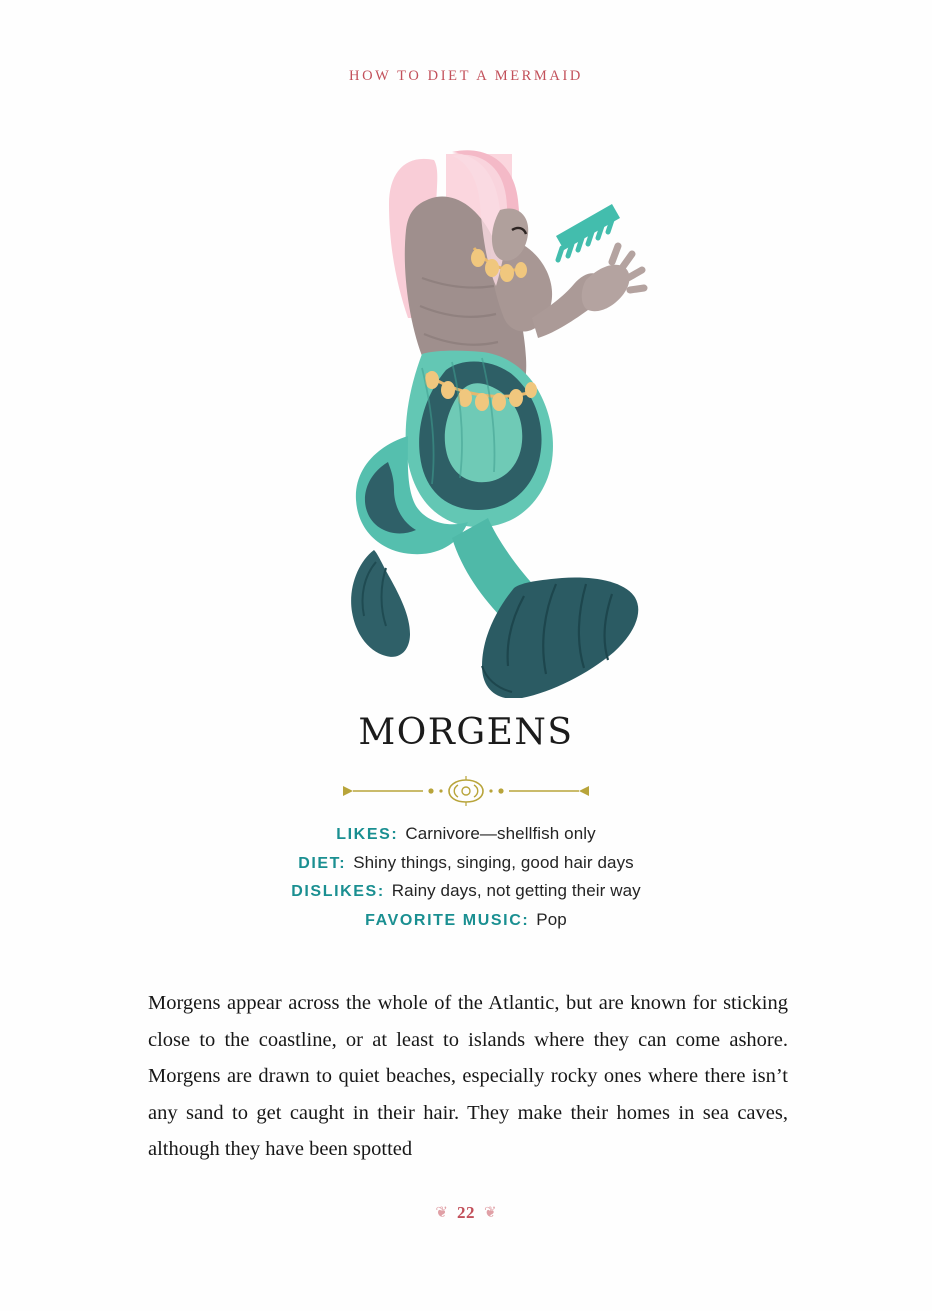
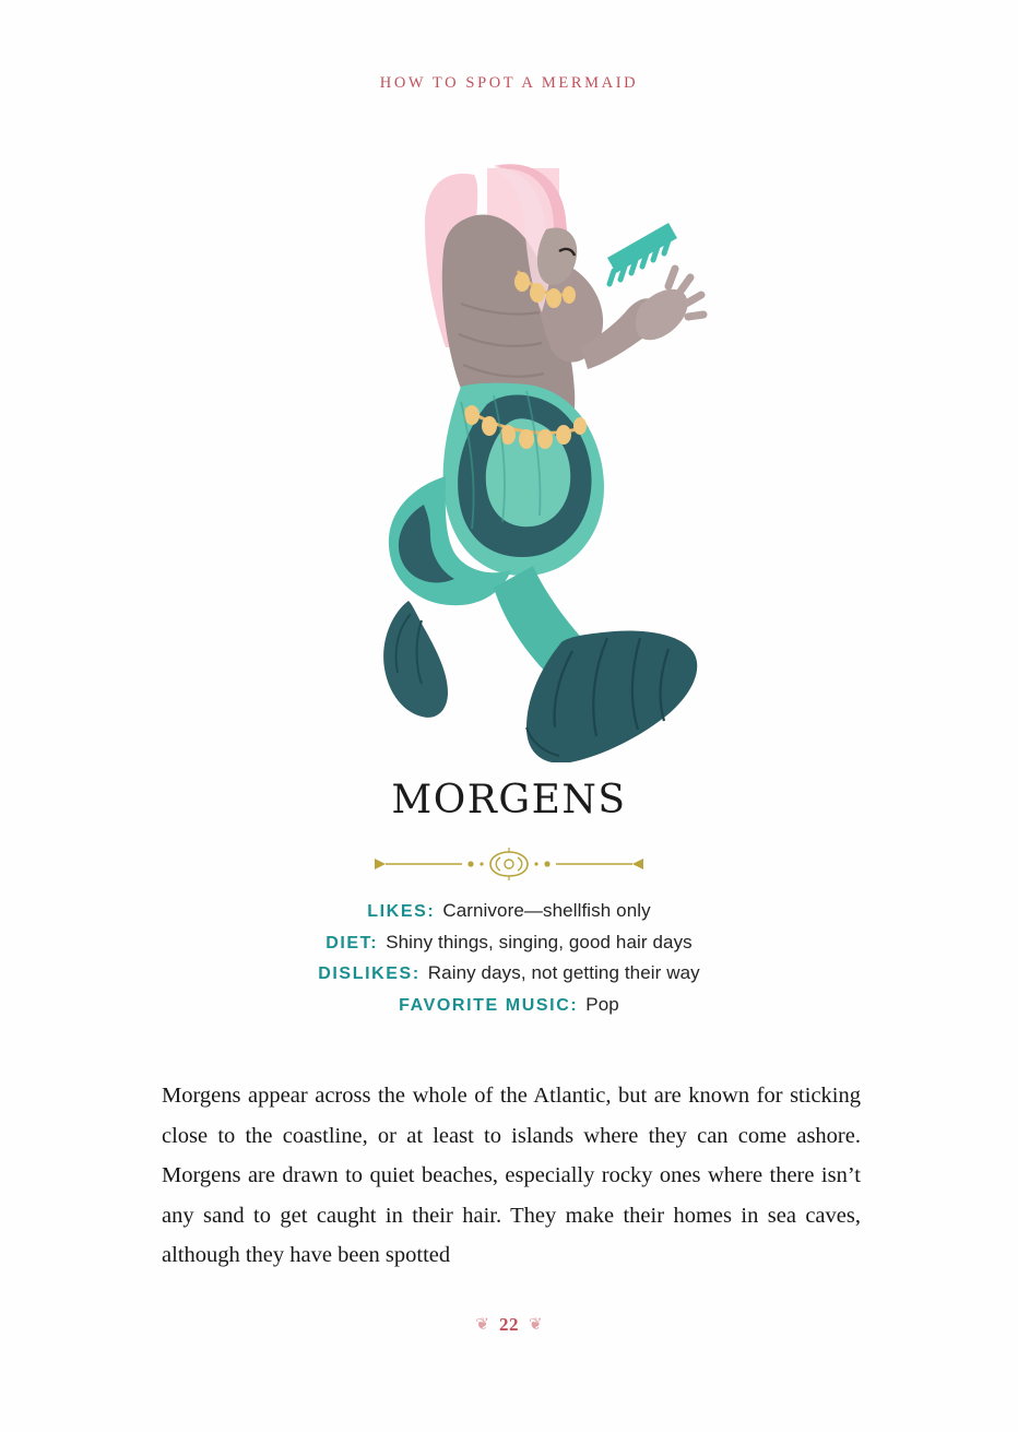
- HOW TO DIET A MERMAID
+ HOW TO SPOT A MERMAID
  MORGENS
  LIKES:
  Carnivore—shellfish only
  DIET:
  Shiny things, singing, good hair days
  DISLIKES:
  Rainy days, not getting their way
  FAVORITE MUSIC:
  Pop
  Morgens appear across the whole of the Atlantic, but are known for sticking close to the coastline, or at least to islands where they can come ashore. Morgens are drawn to quiet beaches, especially rocky ones where there isn’t any sand to get caught in their hair. They make their homes in sea caves, although they have been spotted
  ❦
  22
  ❦
